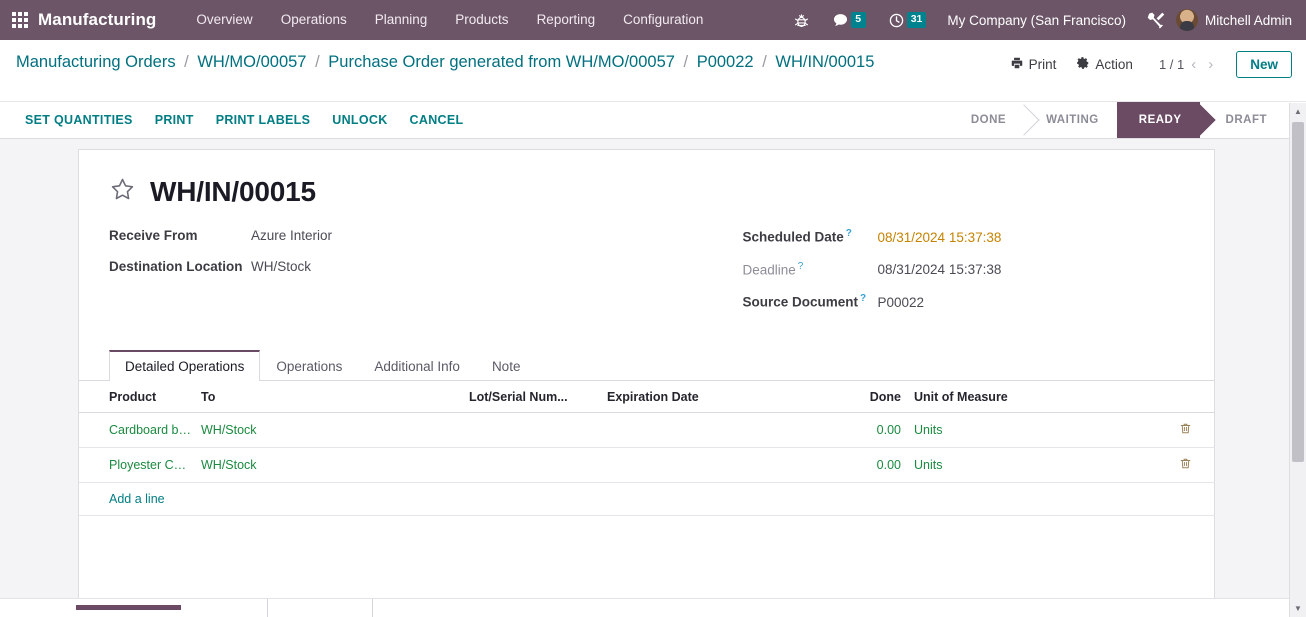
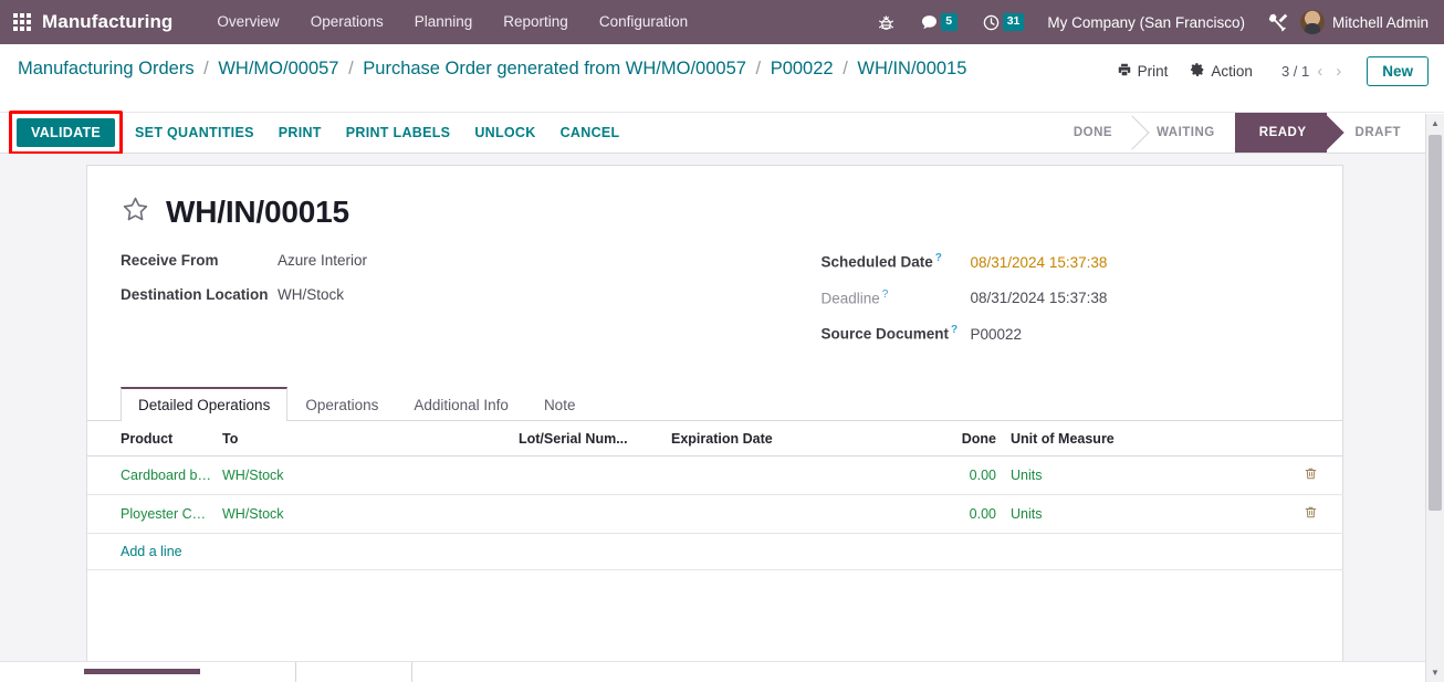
  Manufacturing
  Overview
  Operations
  Planning
- Products
  Reporting
  Configuration
  5
  31
  My Company (San Francisco)
  Mitchell Admin
  Manufacturing Orders / WH/MO/00057 / Purchase Order generated from WH/MO/00057 / P00022 / WH/IN/00015
  Print
  Action
- 1 / 1
+ 3 / 1
  ‹
  ›
  New
+ VALIDATE
  SET QUANTITIES
  PRINT
  PRINT LABELS
  UNLOCK
  CANCEL
  DONE
  WAITING
  READY
  DRAFT
  WH/IN/00015
  Receive From
  Azure Interior
  Destination Location
  WH/Stock
  Scheduled Date ?
  08/31/2024 15:37:38
  Deadline ?
  08/31/2024 15:37:38
  Source Document ?
  P00022
  Detailed Operations
  Operations
  Additional Info
  Note
  Product	To	Lot/Serial Num...	Expiration Date	Done	Unit of Measure
  Cardboard boxe	WH/Stock			0.00	Units
  Ployester Cover	WH/Stock			0.00	Units
  Add a line
  ▲
  ▼
